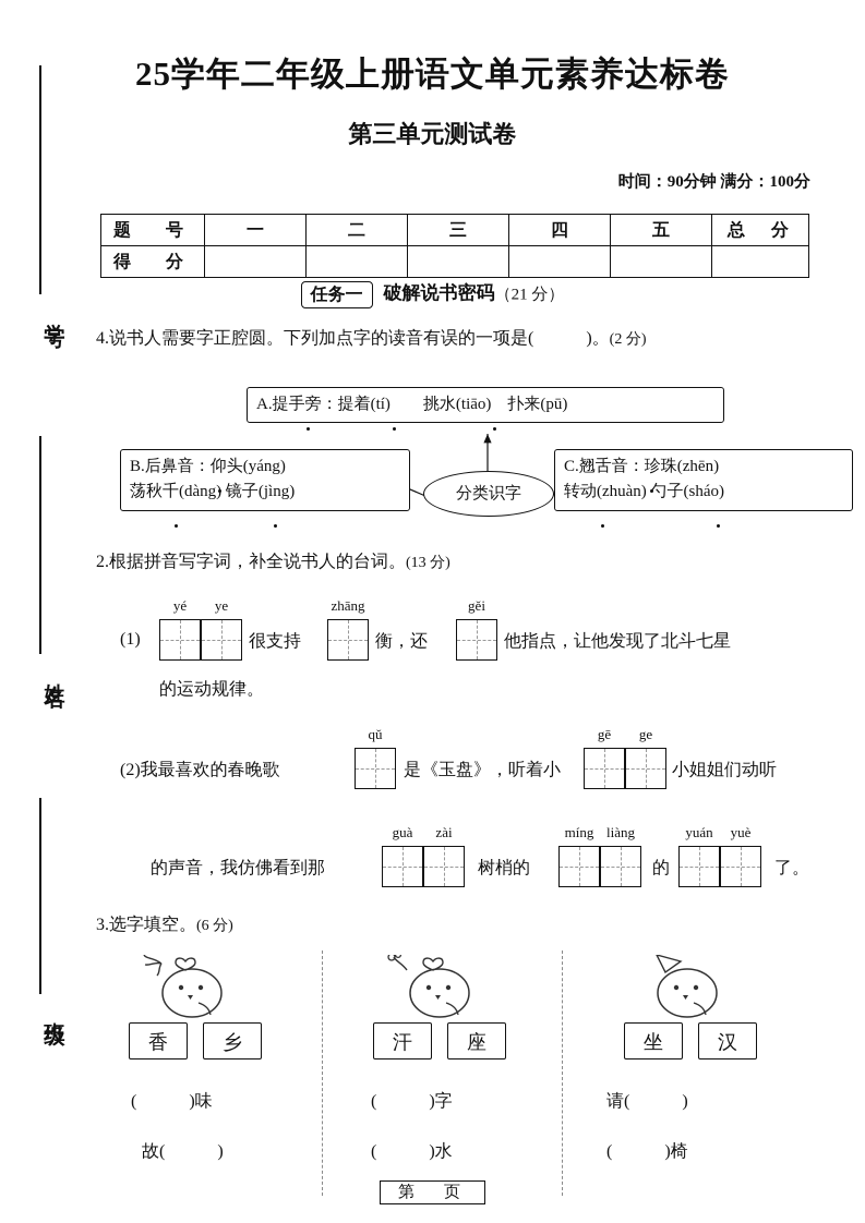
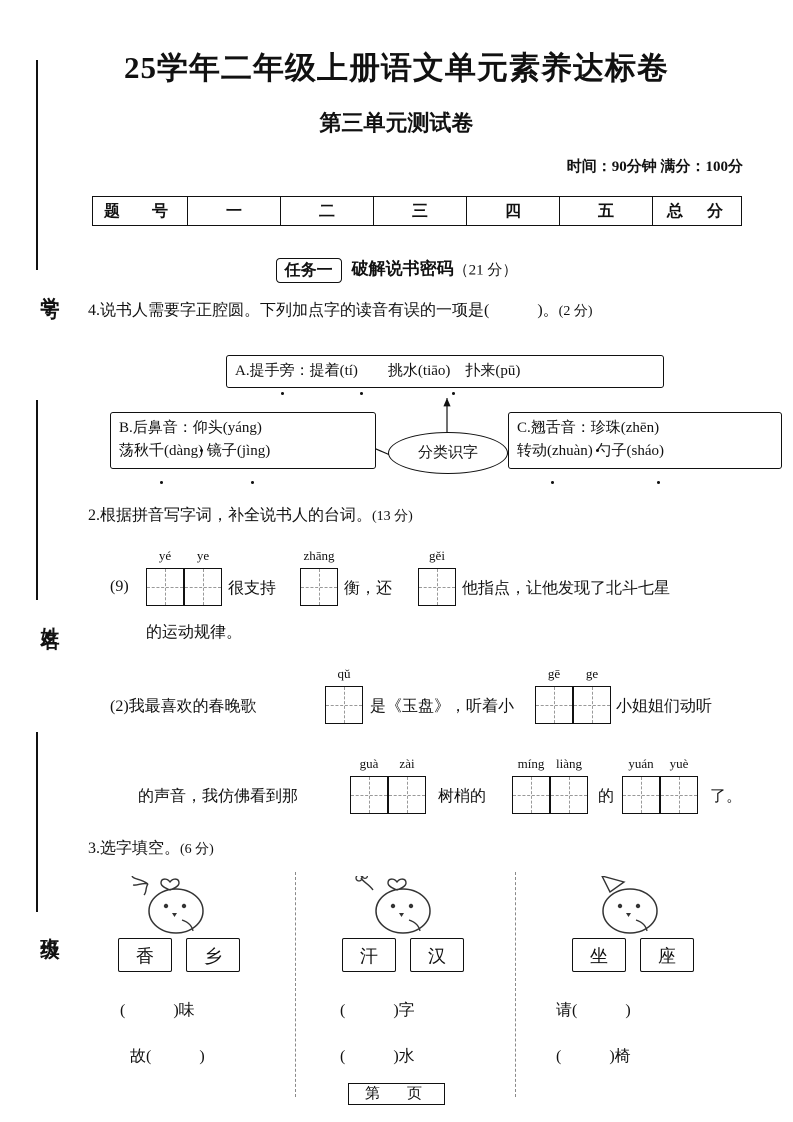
  25学年二年级上册语文单元素养达标卷
  第三单元测试卷
  时间：90分钟 满分：100分
  题 号	一	二	三	四	五	总 分
- 得 分
  任务一 破解说书密码（21 分）
  4.说书人需要字正腔圆。下列加点字的读音有误的一项是( )。(2 分)
  A.提手旁：提着(tí) 挑水(tiāo) 扑来(pū)
  B.后鼻音：仰头(yáng)
  荡秋千(dàng 镜子(jìng)
  C.翘舌音：珍珠(zhēn)
  转动(zhuàn) 勺子(sháo)
  分类识字
  2.根据拼音写字词，补全说书人的台词。(13 分)
- (1)
+ (9)
  yé
  ye
  很支持
  zhāng
  衡，还
  gěi
  他指点，让他发现了北斗七星
  的运动规律。
  (2)我最喜欢的春晚歌
  qǔ
  是《玉盘》，听着小
  gē
  ge
  小姐姐们动听
  的声音，我仿佛看到那
  guà
  zài
  树梢的
  míng
  liàng
  的
  yuán
  yuè
  了。
  3.选字填空。(6 分)
  香
  乡
  ( )味
  故( )
  汗
- 座
+ 汉
  ( )字
  ( )水
  坐
- 汉
+ 座
  请( )
  ( )椅
  第 页
